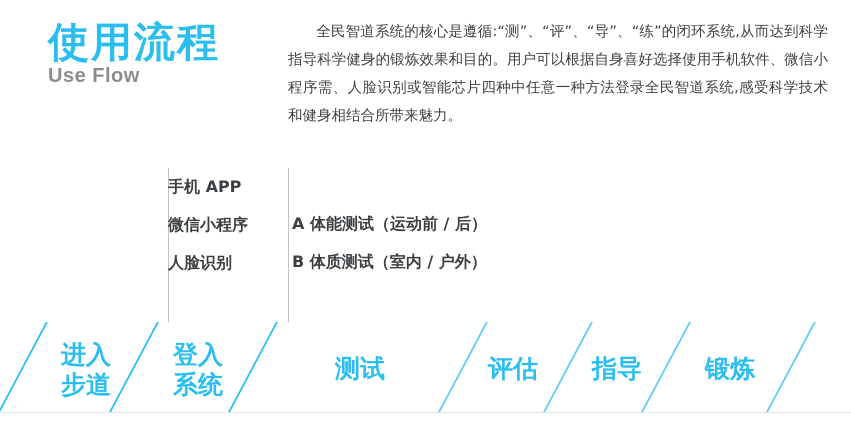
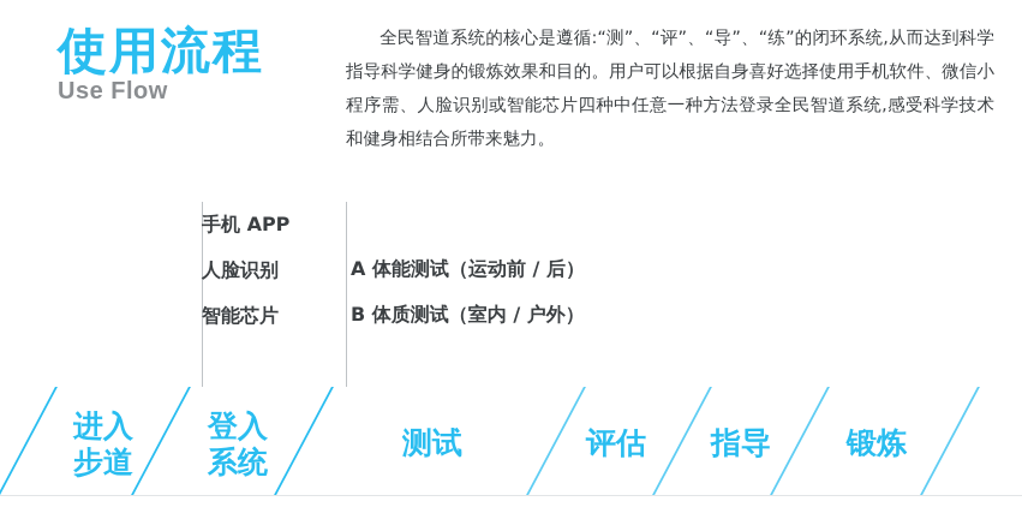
  使用流程
  Use Flow
  全民智道系统的核心是遵循:“测”、“评”、“导”、“练”的闭环系统,从而达到科学指导科学健身的锻炼效果和目的。用户可以根据自身喜好选择使用手机软件、微信小程序需、人脸识别或智能芯片四种中任意一种方法登录全民智道系统,感受科学技术和健身相结合所带来魅力。
  手机 APP
- 微信小程序
  人脸识别
+ 智能芯片
  A 体能测试（运动前 / 后）
  B 体质测试（室内 / 户外）
  进入
  步道
  登入
  系统
  测试
  评估
  指导
  锻炼
